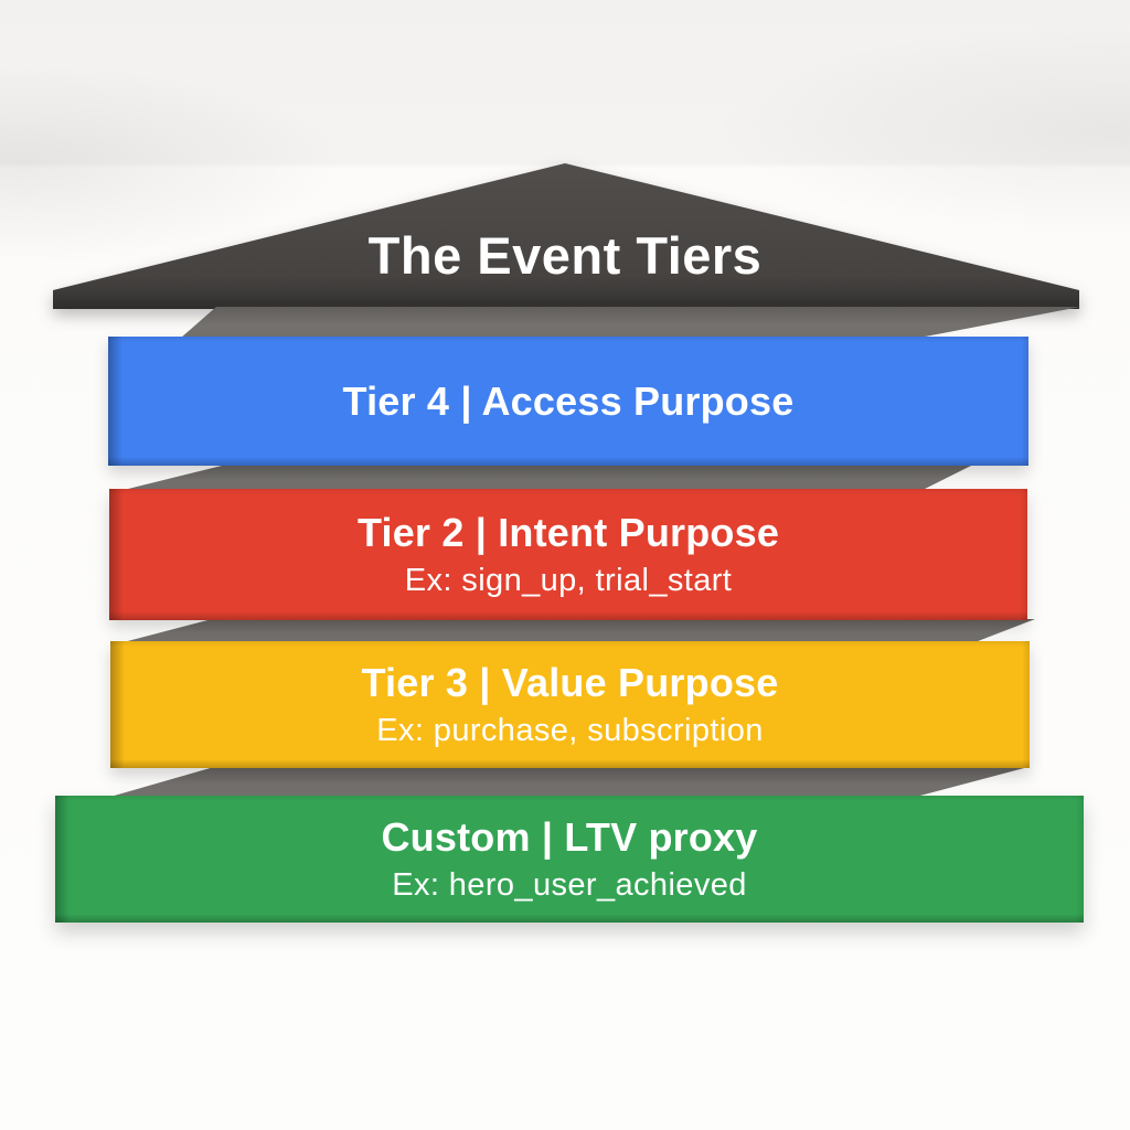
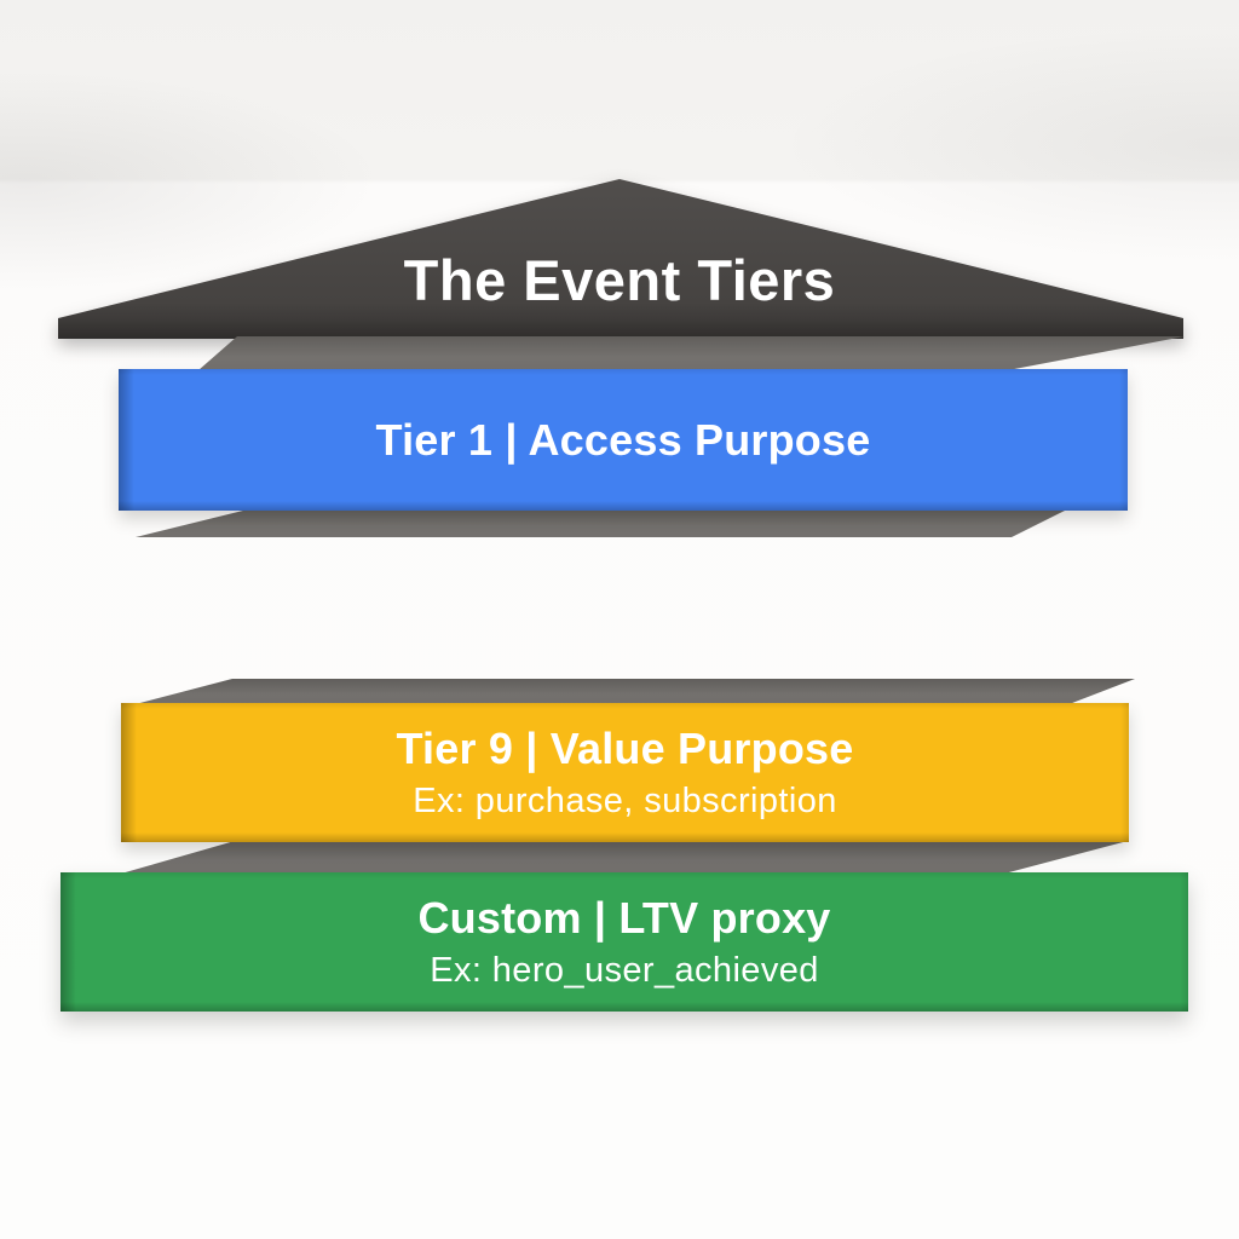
  The Event Tiers
- Tier 4 | Access Purpose
+ Tier 1 | Access Purpose
- Tier 2 | Intent Purpose
- Ex: sign_up, trial_start
- Tier 3 | Value Purpose
+ Tier 9 | Value Purpose
  Ex: purchase, subscription
  Custom | LTV proxy
  Ex: hero_user_achieved
